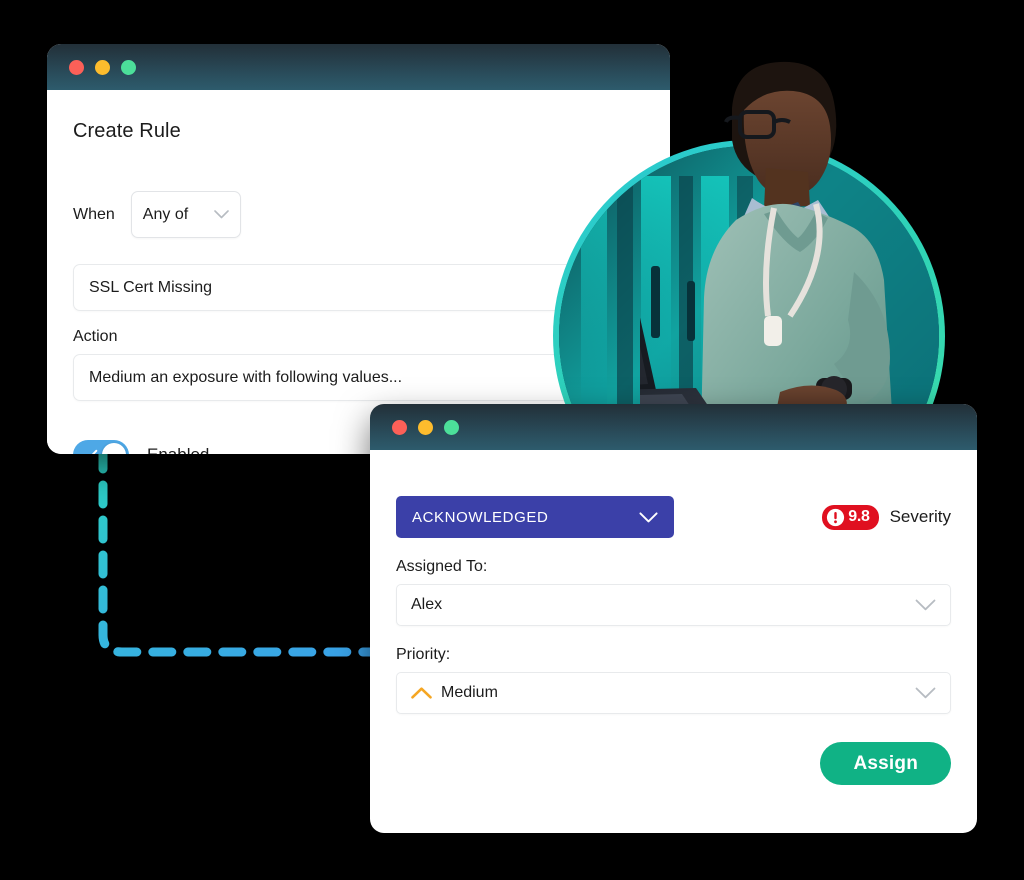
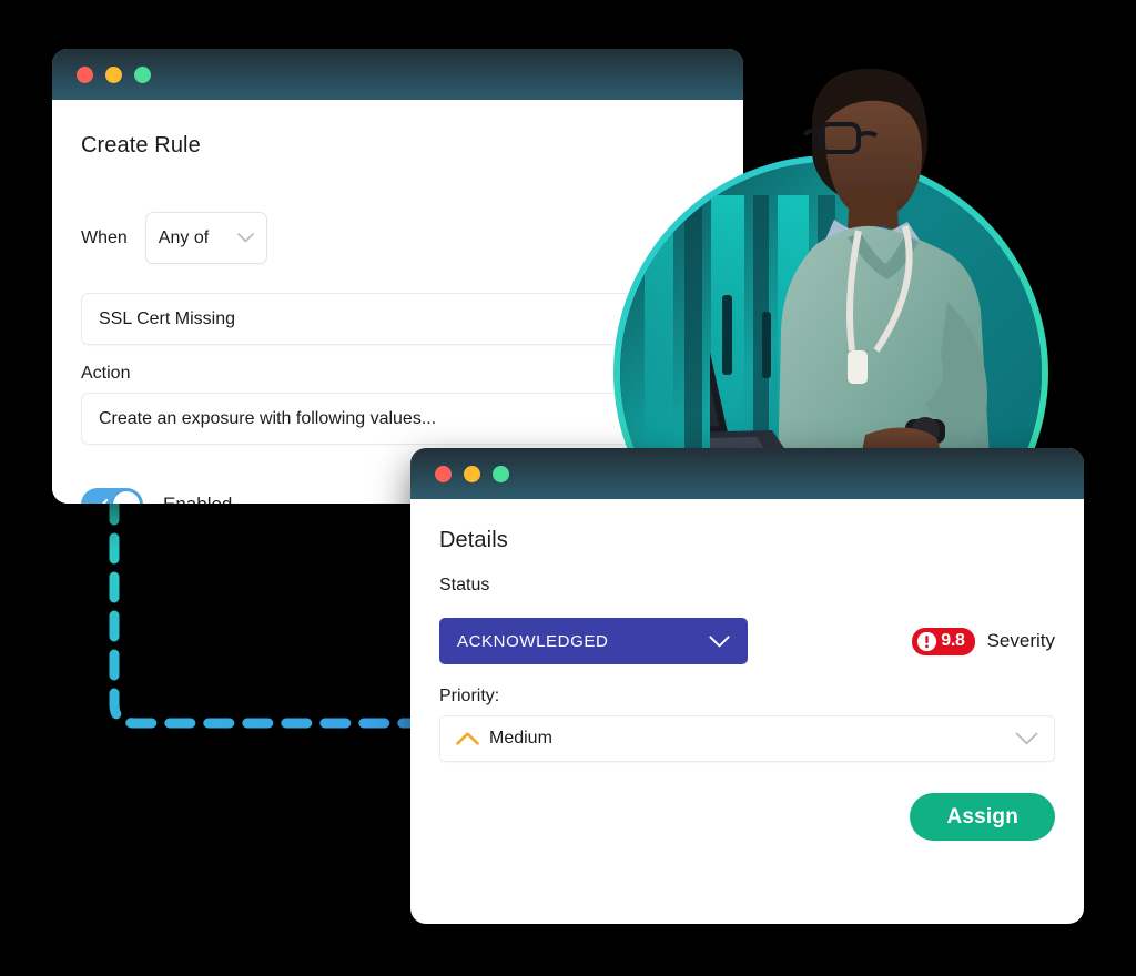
  Create Rule
  When
  Any of
  SSL Cert Missing
  Action
- Medium an exposure with following values...
+ Create an exposure with following values...
+ Details
+ Status
  ACKNOWLEDGED
  9.8
  Severity
- Assigned To:
- Alex
  Priority:
  Medium
  Assign
